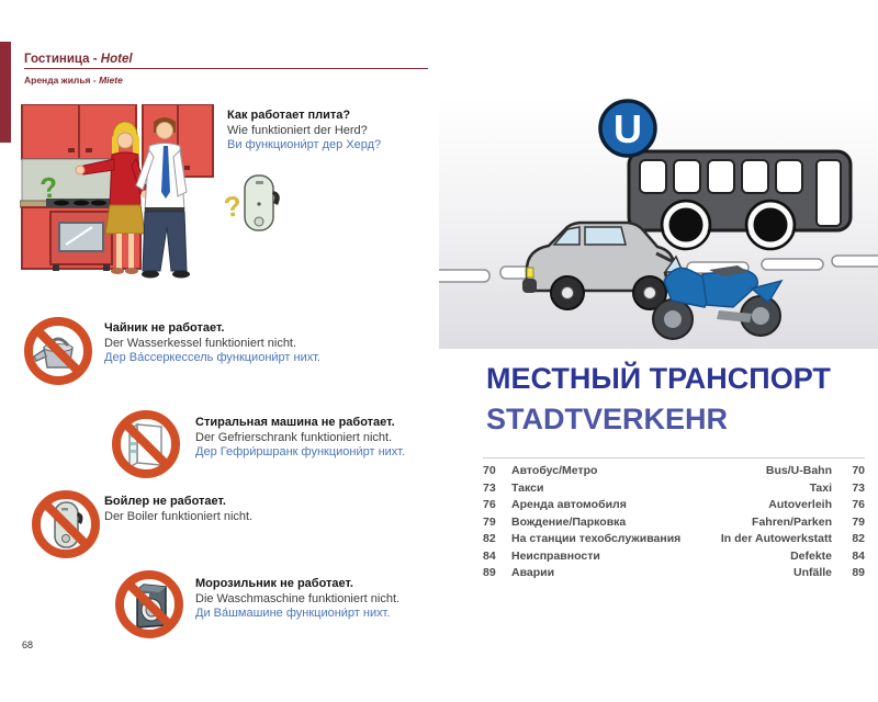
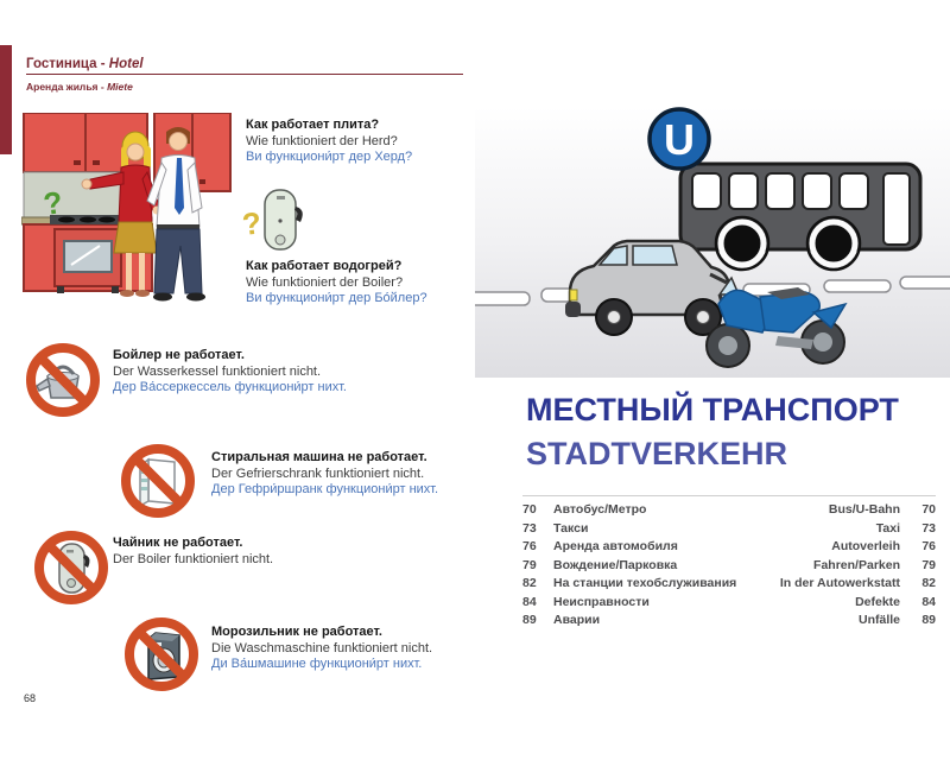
  Гостиница - Hotel
  Аренда жилья - Miete
  Как работает плита?
  Wie funktioniert der Herd?
  Ви функциони́рт дер Херд?
+ Как работает водогрей?
+ Wie funktioniert der Boiler?
+ Ви функциони́рт дер Бо́йлер?
- Чайник не работает.
+ Бойлер не работает.
  Der Wasserkessel funktioniert nicht.
  Дер Ва́ссеркессель функциони́рт нихт.
  Стиральная машина не работает.
  Der Gefrierschrank funktioniert nicht.
  Дер Гефри́ршранк функциони́рт нихт.
- Бойлер не работает.
+ Чайник не работает.
  Der Boiler funktioniert nicht.
  Морозильник не работает.
  Die Waschmaschine funktioniert nicht.
  Ди Ва́шмашине функциони́рт нихт.
  68
  U
  МЕСТНЫЙ ТРАНСПОРТ
  STADTVERKEHR
  70
  Автобус/Метро
  Bus/U-Bahn
  70
  73
  Такси
  Taxi
  73
  76
  Аренда автомобиля
  Autoverleih
  76
  79
  Вождение/Парковка
  Fahren/Parken
  79
  82
  На станции техобслуживания
  In der Autowerkstatt
  82
  84
  Неисправности
  Defekte
  84
  89
  Аварии
  Unfälle
  89
